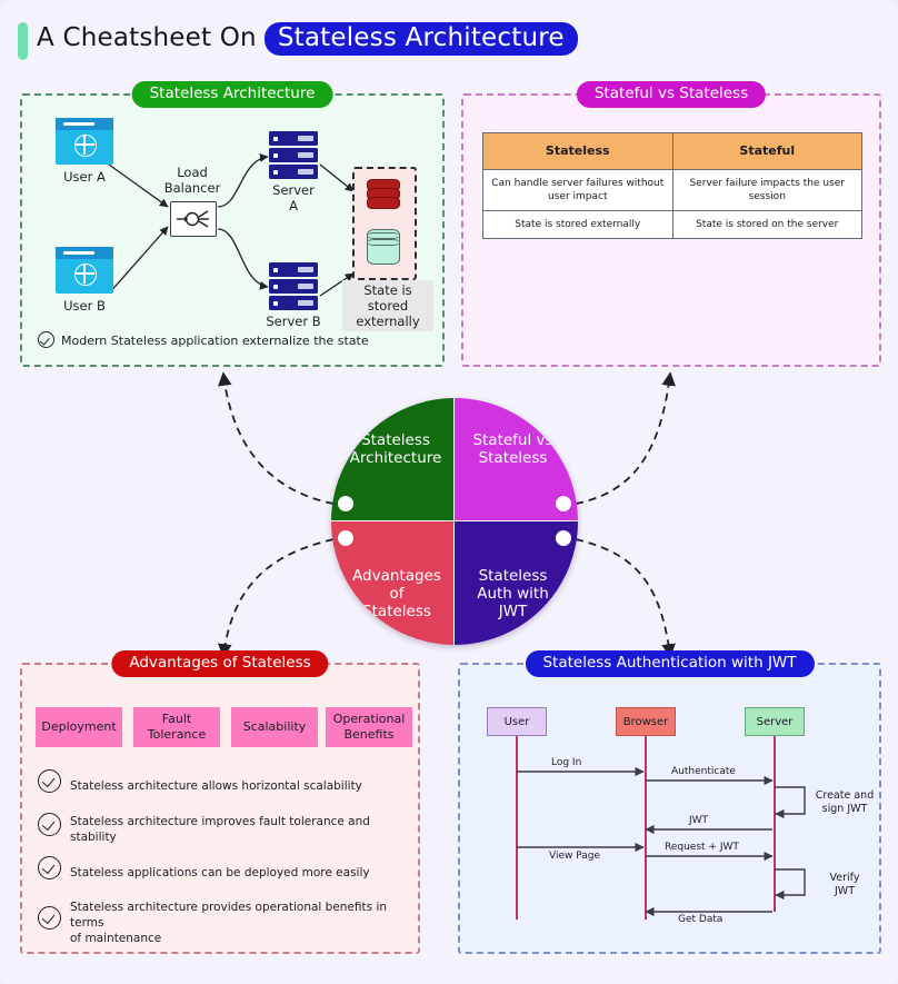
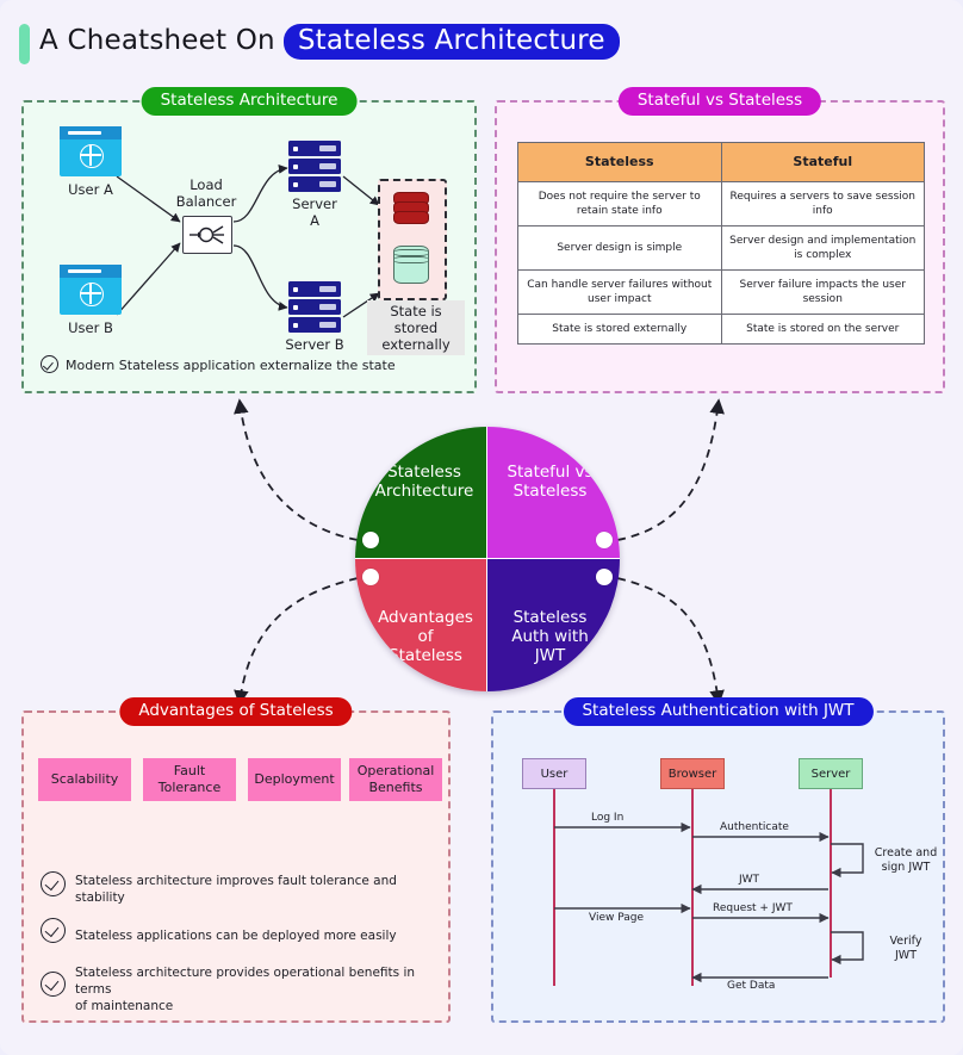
  A Cheatsheet On Stateless Architecture
  Stateless Architecture
  User A
  User B
  Load
  Balancer
  Server
  A
  Server B
  State is stored
  externally
  Modern Stateless application externalize the state
  Stateful vs Stateless
  Stateless	Stateful
+ Does not require the server to retain state info	Requires a servers to save session info
+ Server design is simple	Server design and implementation is complex
  Can handle server failures without user impact	Server failure impacts the user session
  State is stored externally	State is stored on the server
  Stateless
  Architecture
  Stateful vs
  Stateless
  Advantages
  of
  Stateless
  Stateless
  Auth with
  JWT
  Advantages of Stateless
- Deployment
+ Scalability
  Fault
  Tolerance
- Scalability
+ Deployment
  Operational
  Benefits
- Stateless architecture allows horizontal scalability
  Stateless architecture improves fault tolerance and stability
  Stateless applications can be deployed more easily
  Stateless architecture provides operational benefits in terms
  of maintenance
  Stateless Authentication with JWT
  User
  Browser
  Server
  Log In
  Authenticate
  JWT
  View Page
  Request + JWT
  Get Data
  Create and
  sign JWT
  Verify
  JWT
